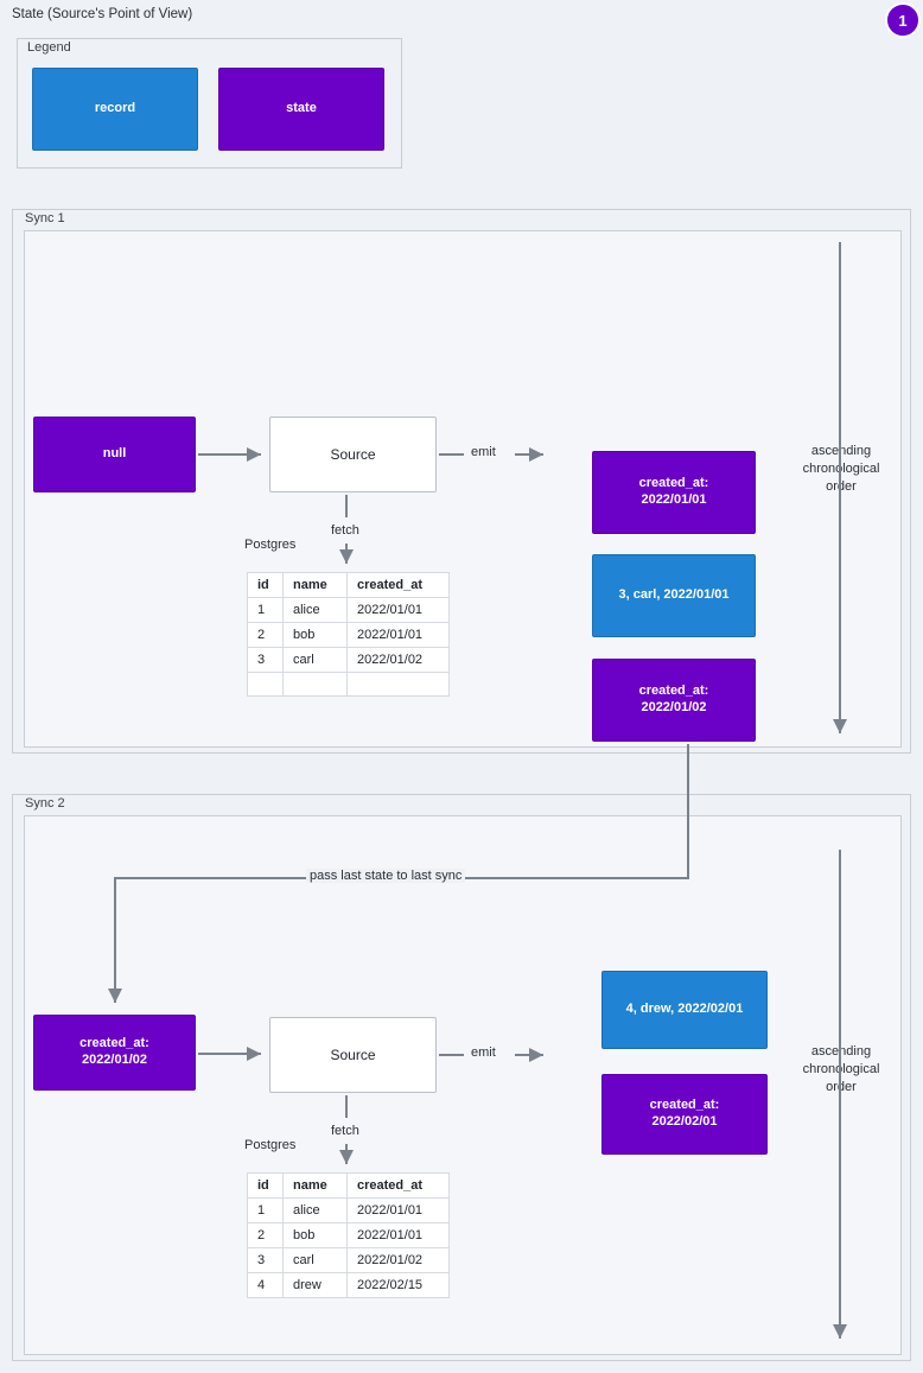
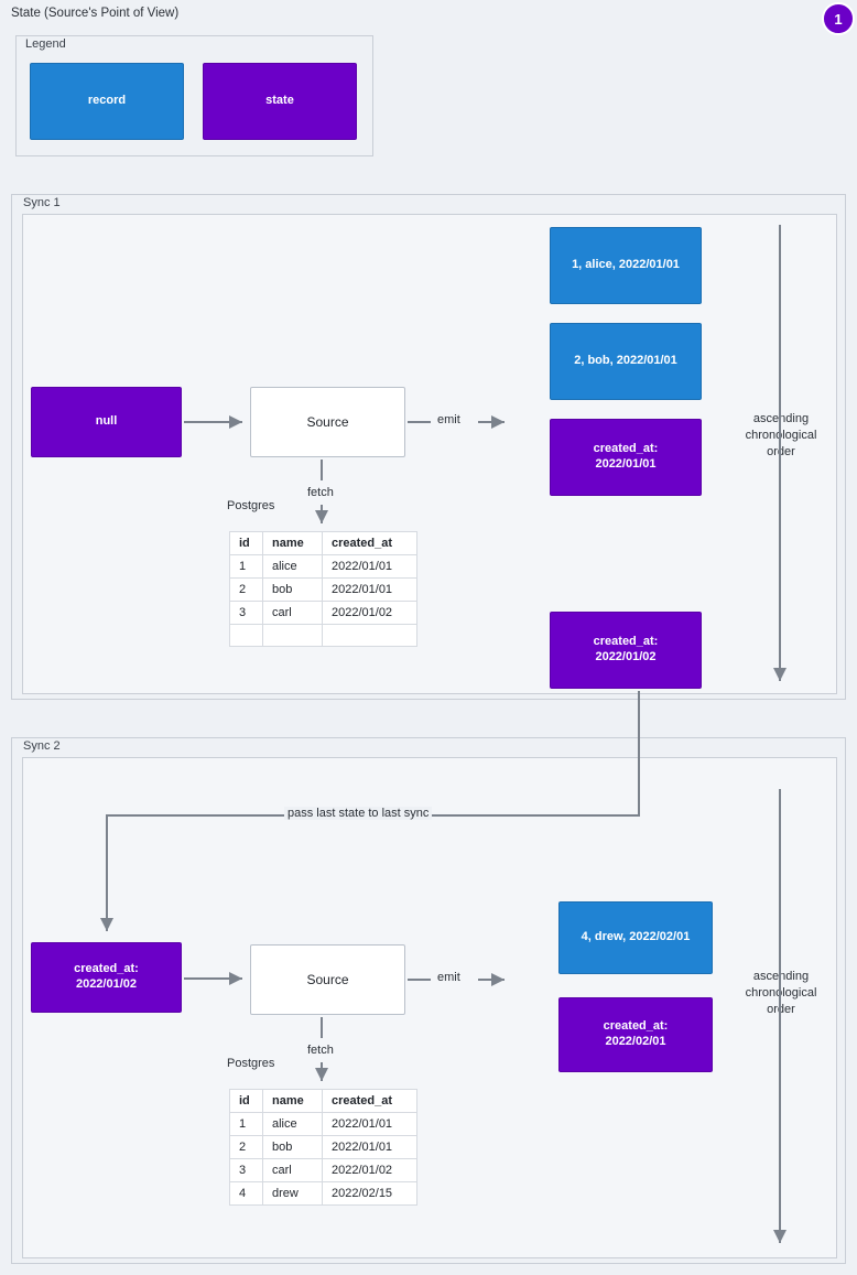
  State (Source's Point of View)
  1
  Legend
  record
  state
  Sync 1
  null
  Source
  Postgres
  id	name	created_at
  1	alice	2022/01/01
  2	bob	2022/01/01
  3	carl	2022/01/02
+ 1, alice, 2022/01/01
+ 2, bob, 2022/01/01
  created_at:
  2022/01/01
- 3, carl, 2022/01/01
  created_at:
  2022/01/02
  ascending
  chronlogical
  orer
  Sync 2
  created_at:
  2022/01/02
  Source
  Postgres
  id	name	created_at
  1	alice	2022/01/01
  2	bob	2022/01/01
  3	carl	2022/01/02
  4	drew	2022/02/15
  4, drew, 2022/02/01
  created_at:
  2022/02/01
  ascending
  chronlogical
  orer
  fetch
  emit
  fetch
  emit
  pass last state to last sync
